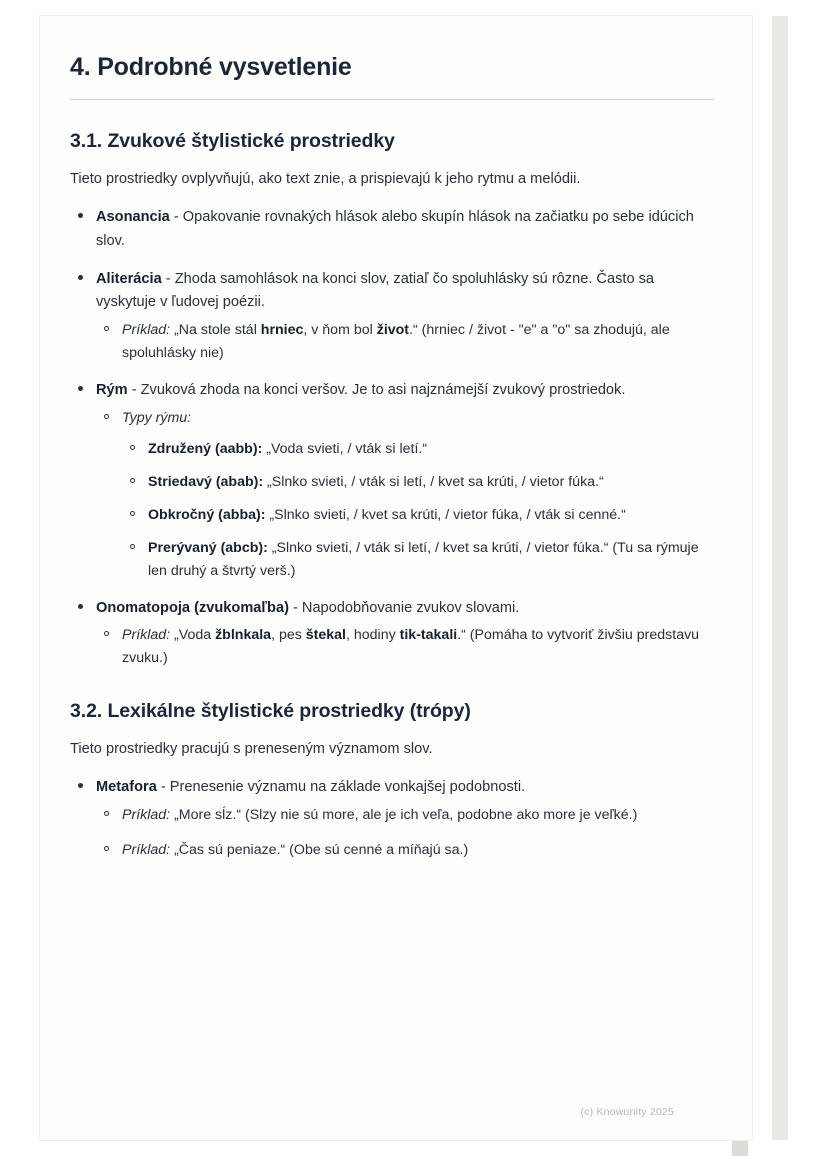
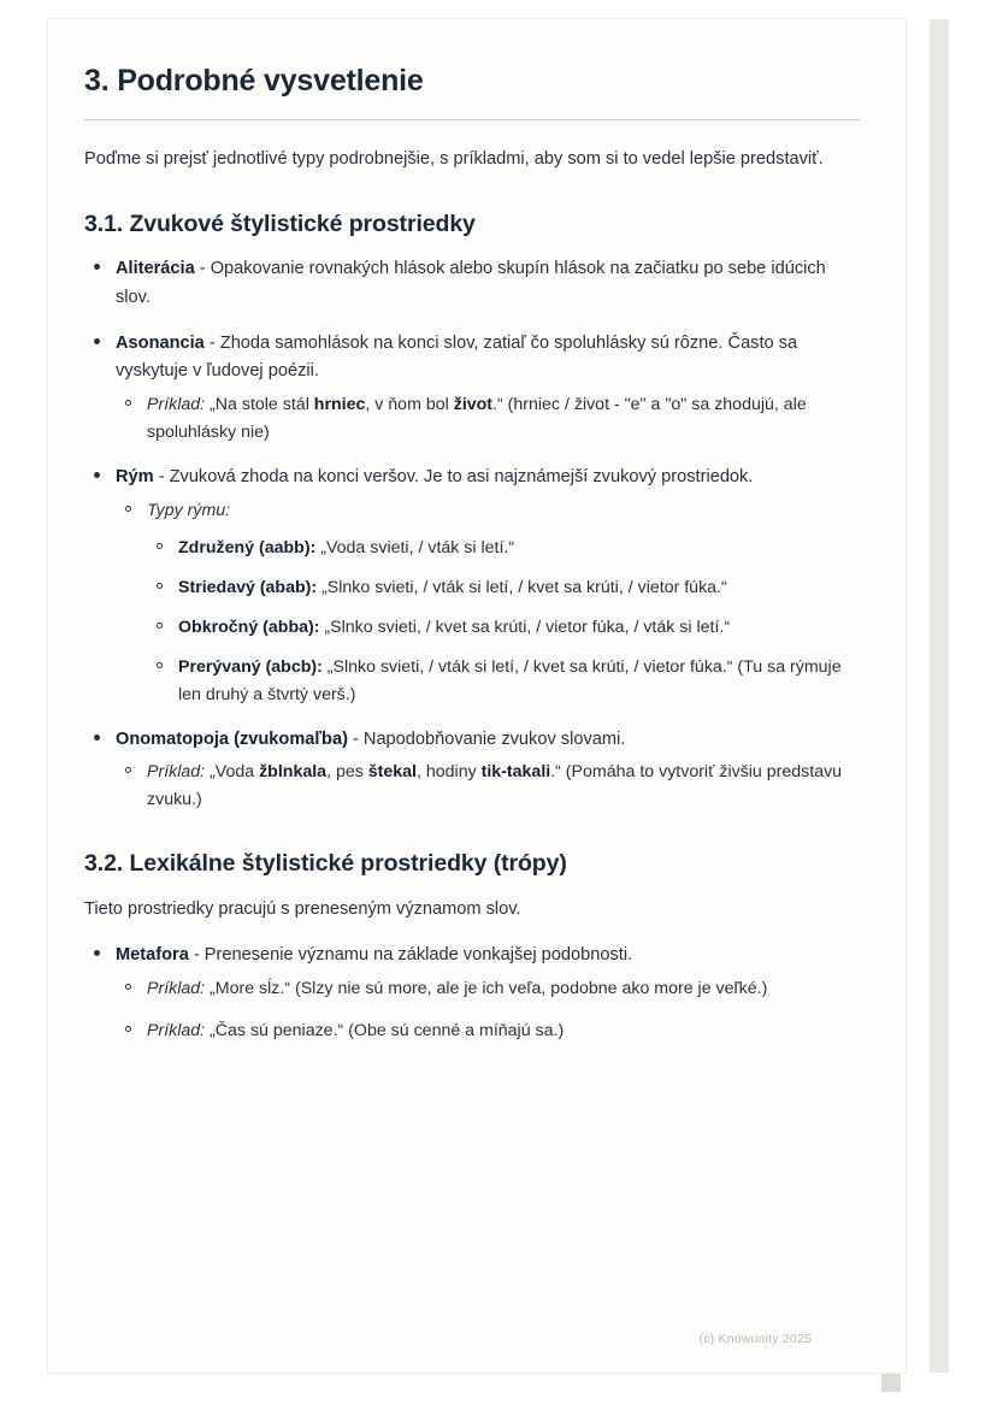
- 4. Podrobné vysvetlenie
+ 3. Podrobné vysvetlenie
+ Poďme si prejsť jednotlivé typy podrobnejšie, s príkladmi, aby som si to vedel lepšie predstaviť.
  3.1. Zvukové štylistické prostriedky
- Tieto prostriedky ovplyvňujú, ako text znie, a prispievajú k jeho rytmu a melódii.
- Asonancia - Opakovanie rovnakých hlások alebo skupín hlások na začiatku po sebe idúcich slov.
+ Aliterácia - Opakovanie rovnakých hlások alebo skupín hlások na začiatku po sebe idúcich slov.
- Aliterácia - Zhoda samohlások na konci slov, zatiaľ čo spoluhlásky sú rôzne. Často sa vyskytuje v ľudovej poézii.
+ Asonancia - Zhoda samohlások na konci slov, zatiaľ čo spoluhlásky sú rôzne. Často sa vyskytuje v ľudovej poézii.
  Príklad: „Na stole stál hrniec, v ňom bol život.“ (hrniec / život - "e" a "o" sa zhodujú, ale spoluhlásky nie)
  Rým - Zvuková zhoda na konci veršov. Je to asi najznámejší zvukový prostriedok.
  Typy rýmu:
  Združený (aabb): „Voda svieti, / vták si letí.“
  Striedavý (abab): „Slnko svieti, / vták si letí, / kvet sa krúti, / vietor fúka.“
- Obkročný (abba): „Slnko svieti, / kvet sa krúti, / vietor fúka, / vták si cenné.“
+ Obkročný (abba): „Slnko svieti, / kvet sa krúti, / vietor fúka, / vták si letí.“
  Prerývaný (abcb): „Slnko svieti, / vták si letí, / kvet sa krúti, / vietor fúka.“ (Tu sa rýmuje len druhý a štvrtý verš.)
  Onomatopoja (zvukomaľba) - Napodobňovanie zvukov slovami.
  Príklad: „Voda žblnkala, pes štekal, hodiny tik-takali.“ (Pomáha to vytvoriť živšiu predstavu zvuku.)
  3.2. Lexikálne štylistické prostriedky (trópy)
  Tieto prostriedky pracujú s preneseným významom slov.
  Metafora - Prenesenie významu na základe vonkajšej podobnosti.
  Príklad: „More sĺz.“ (Slzy nie sú more, ale je ich veľa, podobne ako more je veľké.)
  Príklad: „Čas sú peniaze.“ (Obe sú cenné a míňajú sa.)
  (c) Knowunity 2025
